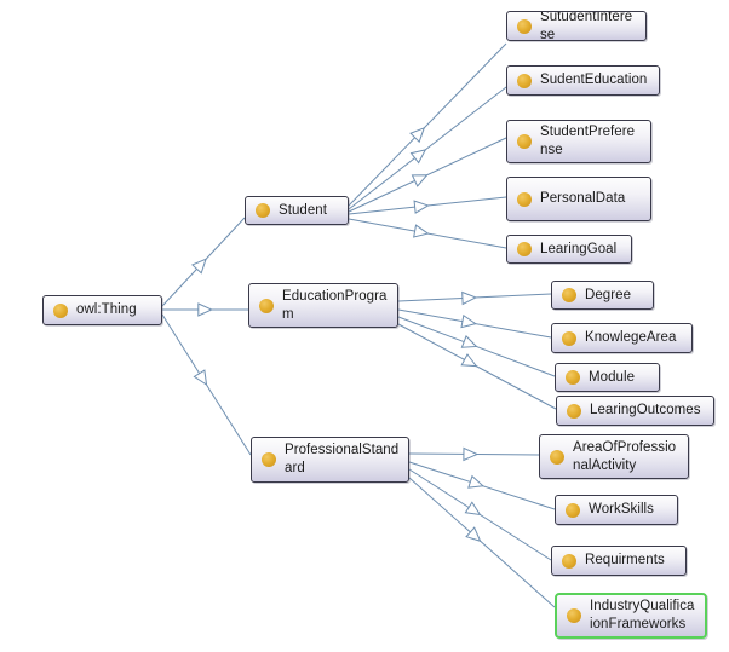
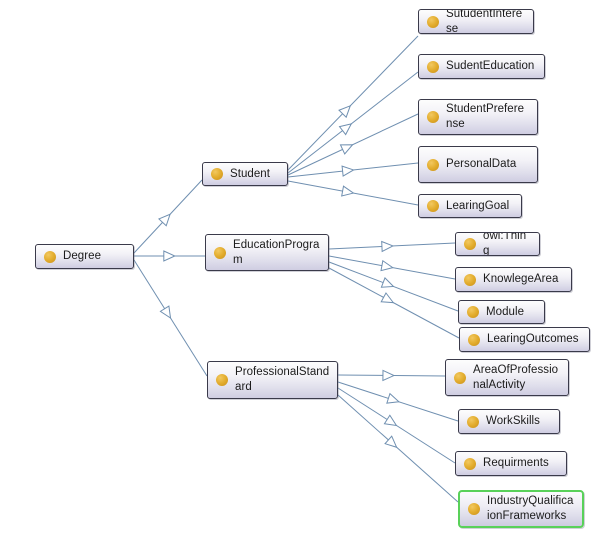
- owl:Thing
+ Degree
  Student
  EducationProgram
  ProfessionalStandard
  SutudentInterese
  SudentEducation
  StudentPreferense
  PersonalData
  LearingGoal
- Degree
+ owl:Thing
  KnowlegeArea
  Module
  LearingOutcomes
  AreaOfProfessionalActivity
  WorkSkills
  Requirments
  IndustryQualificaionFrameworks
